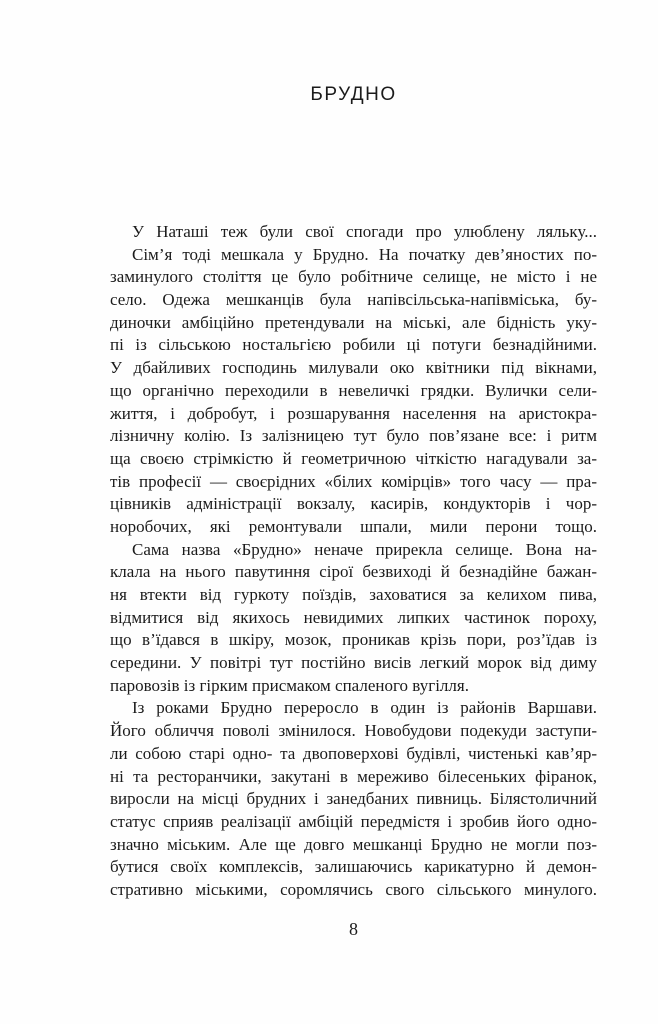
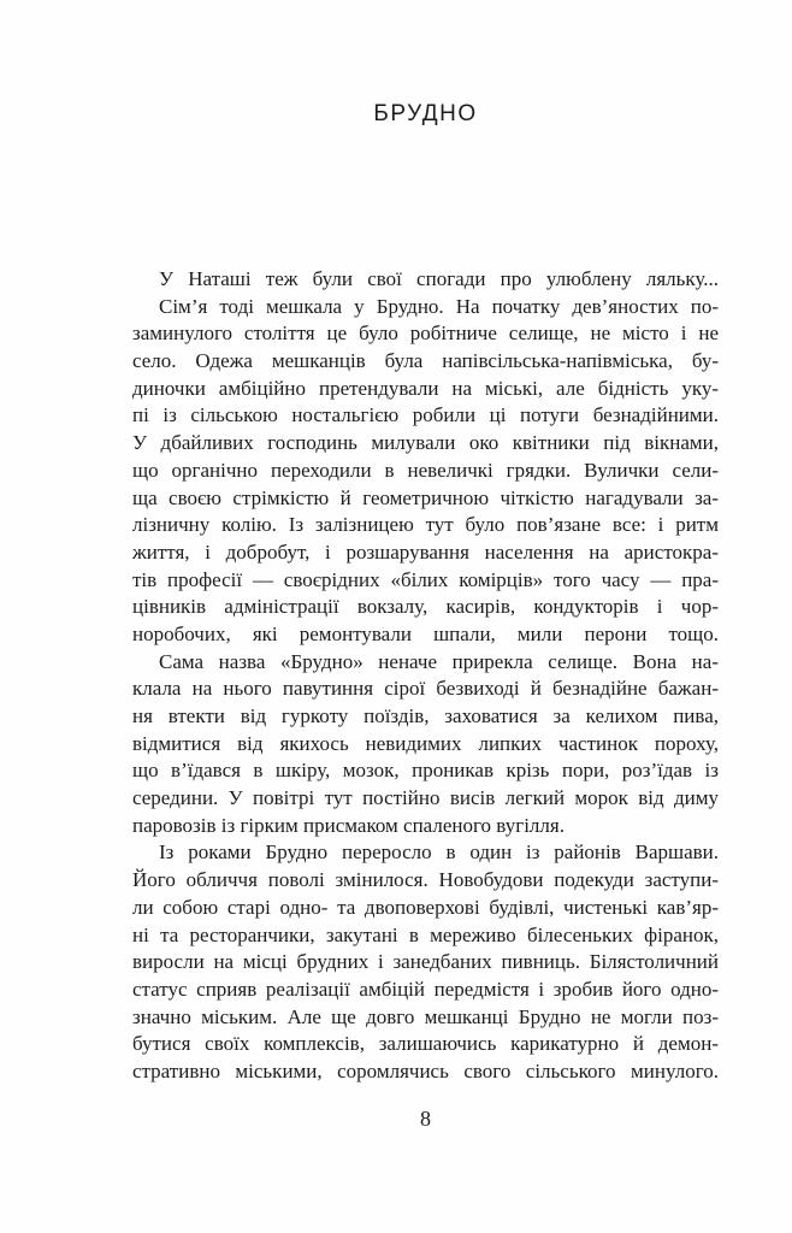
  БРУДНО
  У Наташі теж були свої спогади про улюблену ляльку...
  Сім’я тоді мешкала у Брудно. На початку дев’яностих по-
  заминулого століття це було робітниче селище, не місто і не
  село. Одежа мешканців була напівсільська-напівміська, бу-
  диночки амбіційно претендували на міські, але бідність уку-
  пі із сільською ностальгією робили ці потуги безнадійними.
  У дбайливих господинь милували око квітники під вікнами,
  що органічно переходили в невеличкі грядки. Вулички сели-
- життя, і добробут, і розшарування населення на аристокра-
+ ща своєю стрімкістю й геометричною чіткістю нагадували за-
  лізничну колію. Із залізницею тут було пов’язане все: і ритм
- ща своєю стрімкістю й геометричною чіткістю нагадували за-
+ життя, і добробут, і розшарування населення на аристокра-
  тів професії — своєрідних «білих комірців» того часу — пра-
  цівників адміністрації вокзалу, касирів, кондукторів і чор-
  норобочих, які ремонтували шпали, мили перони тощо.
  Сама назва «Брудно» неначе прирекла селище. Вона на-
  клала на нього павутиння сірої безвиході й безнадійне бажан-
  ня втекти від гуркоту поїздів, заховатися за келихом пива,
  відмитися від якихось невидимих липких частинок пороху,
  що в’їдався в шкіру, мозок, проникав крізь пори, роз’їдав із
  середини. У повітрі тут постійно висів легкий морок від диму
  паровозів із гірким присмаком спаленого вугілля.
  Із роками Брудно переросло в один із районів Варшави.
  Його обличчя поволі змінилося. Новобудови подекуди заступи-
  ли собою старі одно- та двоповерхові будівлі, чистенькі кав’яр-
  ні та ресторанчики, закутані в мереживо білесеньких фіранок,
  виросли на місці брудних і занедбаних пивниць. Білястоличний
  статус сприяв реалізації амбіцій передмістя і зробив його одно-
  значно міським. Але ще довго мешканці Брудно не могли поз-
  бутися своїх комплексів, залишаючись карикатурно й демон-
  стративно міськими, соромлячись свого сільського минулого.
  8
